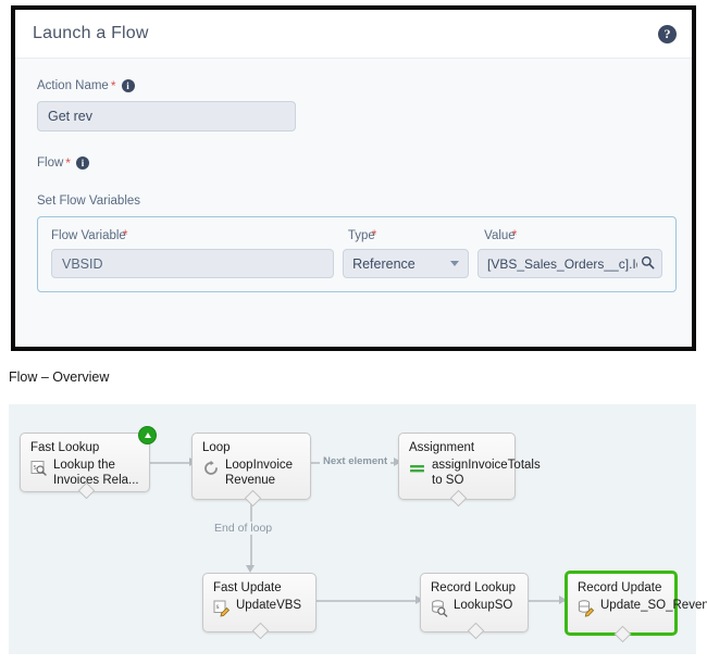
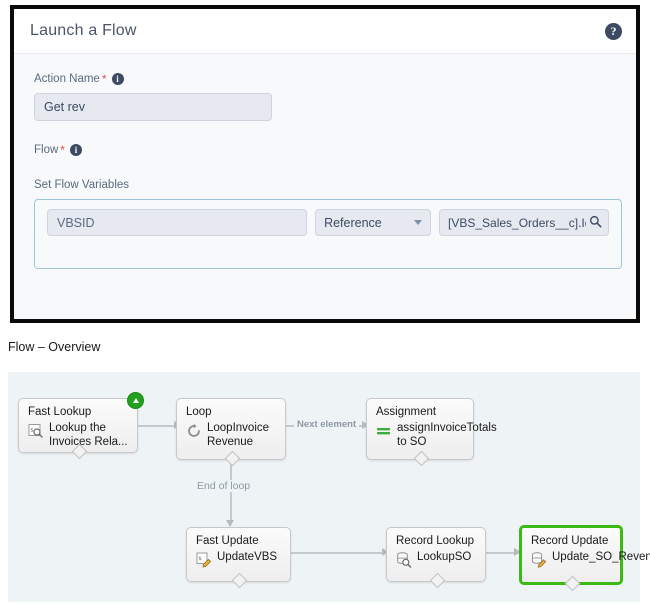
  Launch a Flow
  ?
  Action Name
  *
  i
  Get rev
  Flow
  *
  i
  Set Flow Variables
- Flow Variable*
- Type*
- Value*
  VBSID
  Reference
  [VBS_Sales_Orders__c].I
  Flow – Overview
  Next element
  End of loop
  Fast Lookup
  Lookup the Invoices Rela...
  Loop
  LoopInvoice Revenue
  Assignment
  assignInvoiceTotals to SO
  Fast Update
  UpdateVBS
  Record Lookup
  LookupSO
  Record Update
  Update_SO_Reven
